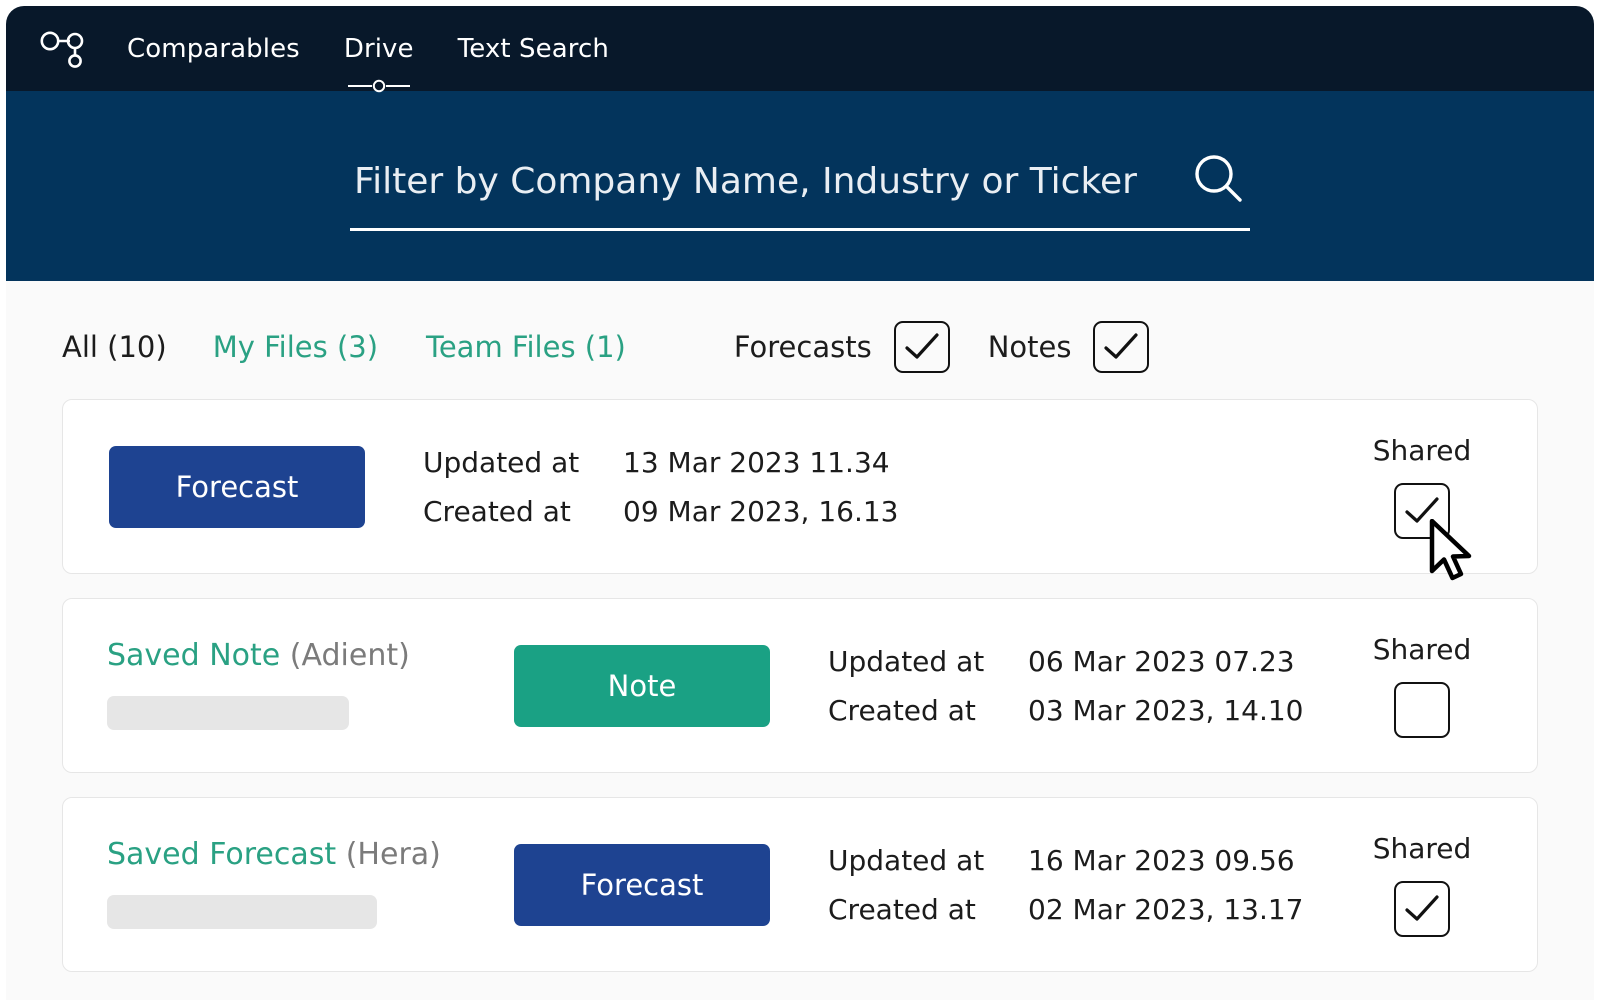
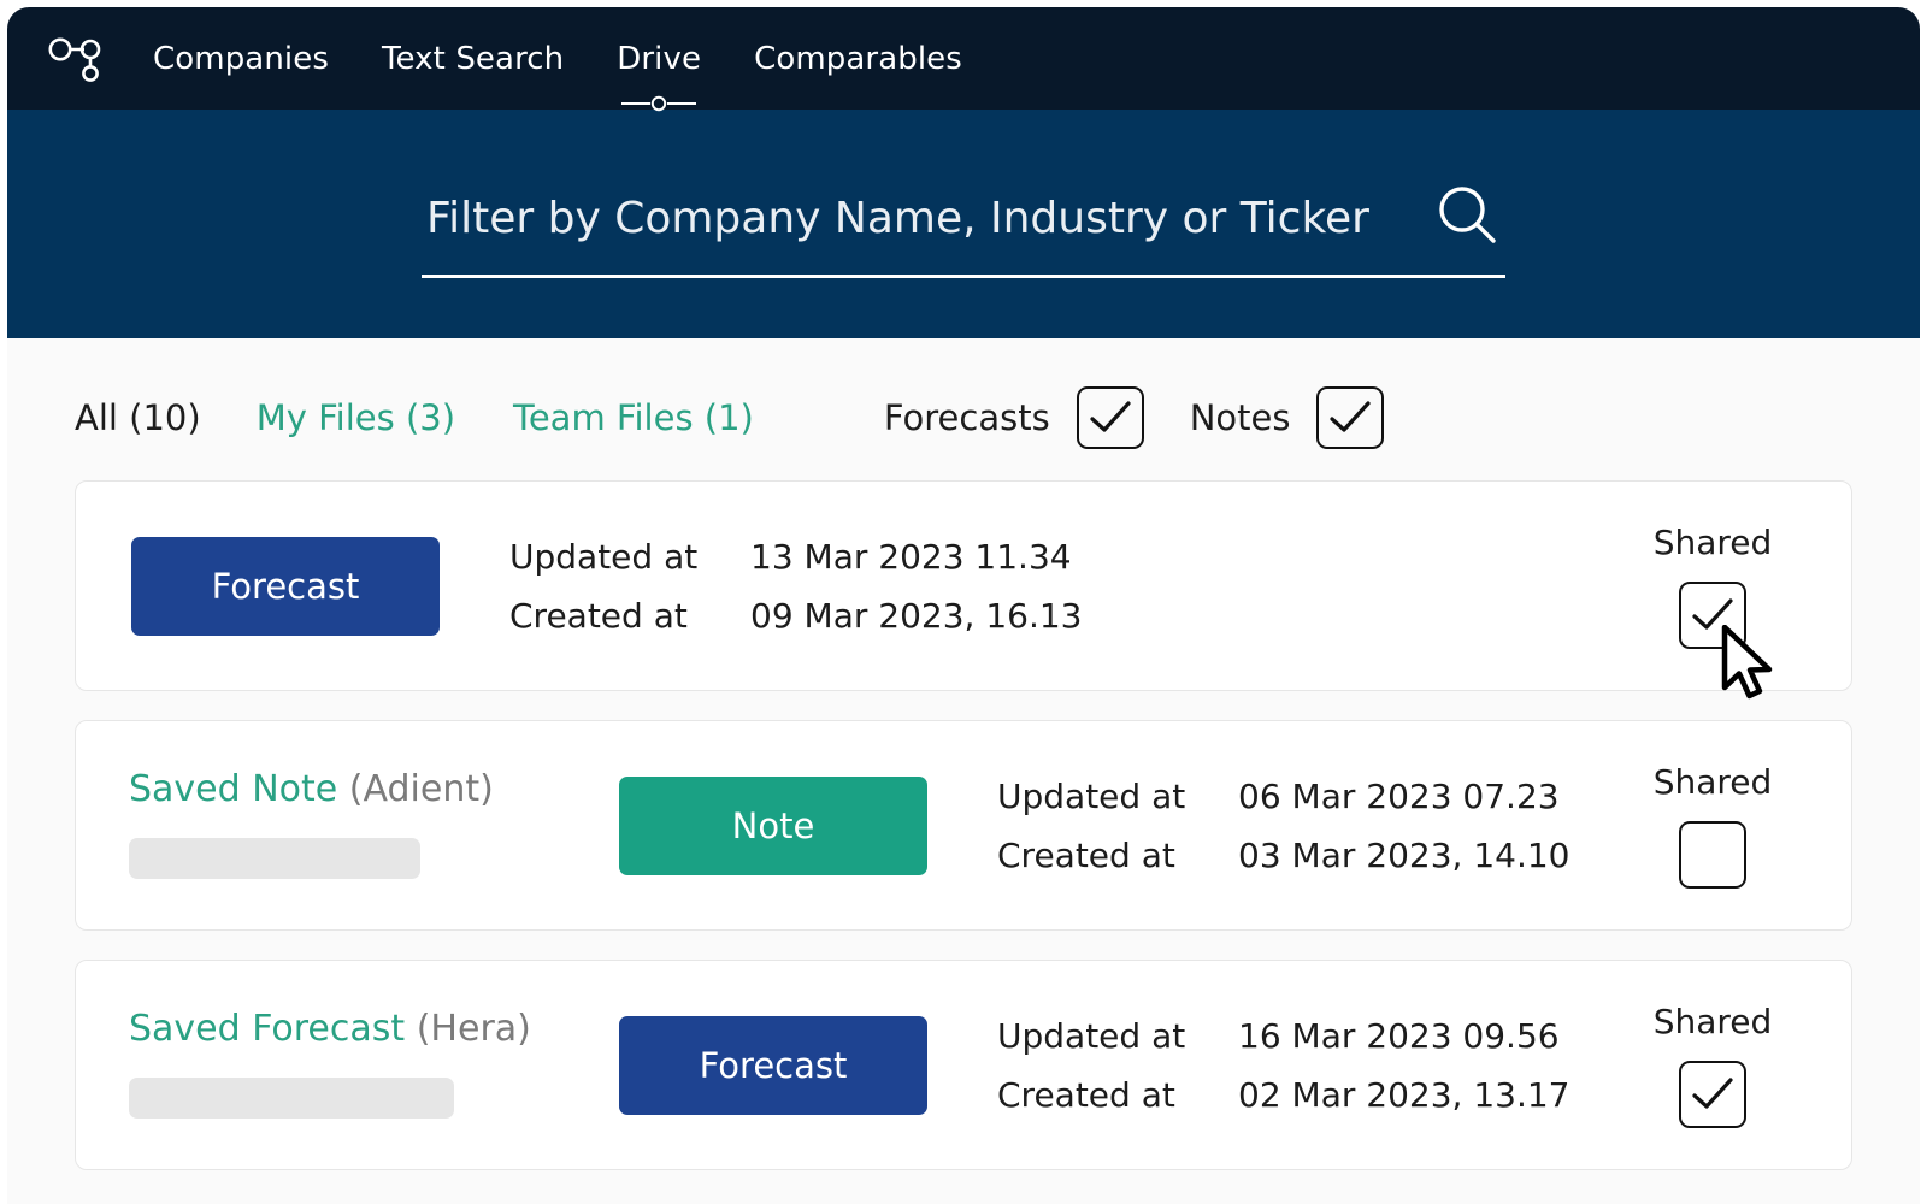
+ Companies
- Comparables
+ Text Search
  Drive
- Text Search
+ Comparables
  Filter by Company Name, Industry or Ticker
  All (10)
  My Files (3)
  Team Files (1)
  Forecasts
  Notes
  Forecast
  Updated at
  13 Mar 2023 11.34
  Created at
  09 Mar 2023, 16.13
  Shared
  Saved Note (Adient)
  Note
  Updated at
  06 Mar 2023 07.23
  Created at
  03 Mar 2023, 14.10
  Shared
  Saved Forecast (Hera)
  Forecast
  Updated at
  16 Mar 2023 09.56
  Created at
  02 Mar 2023, 13.17
  Shared
